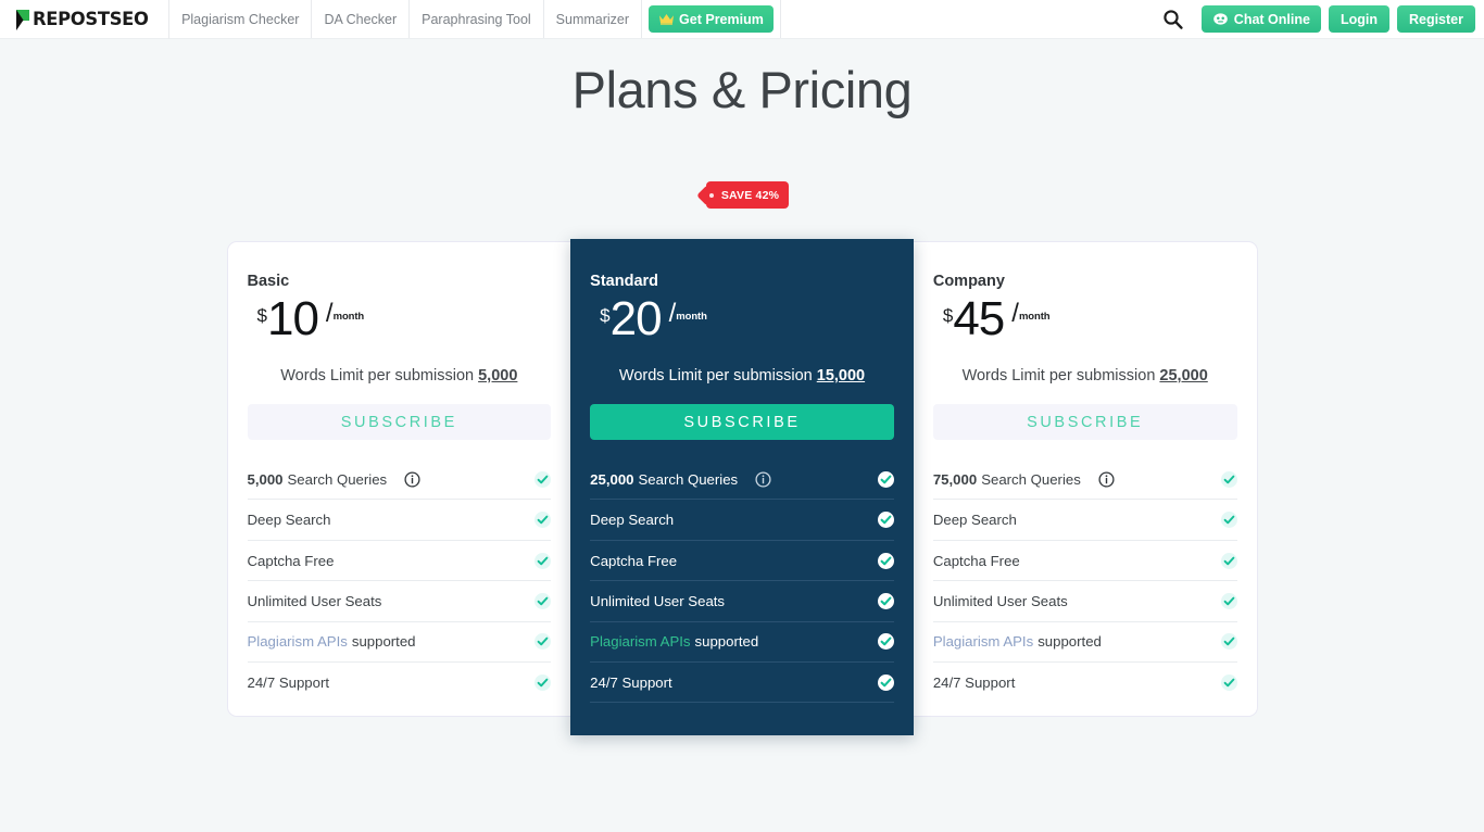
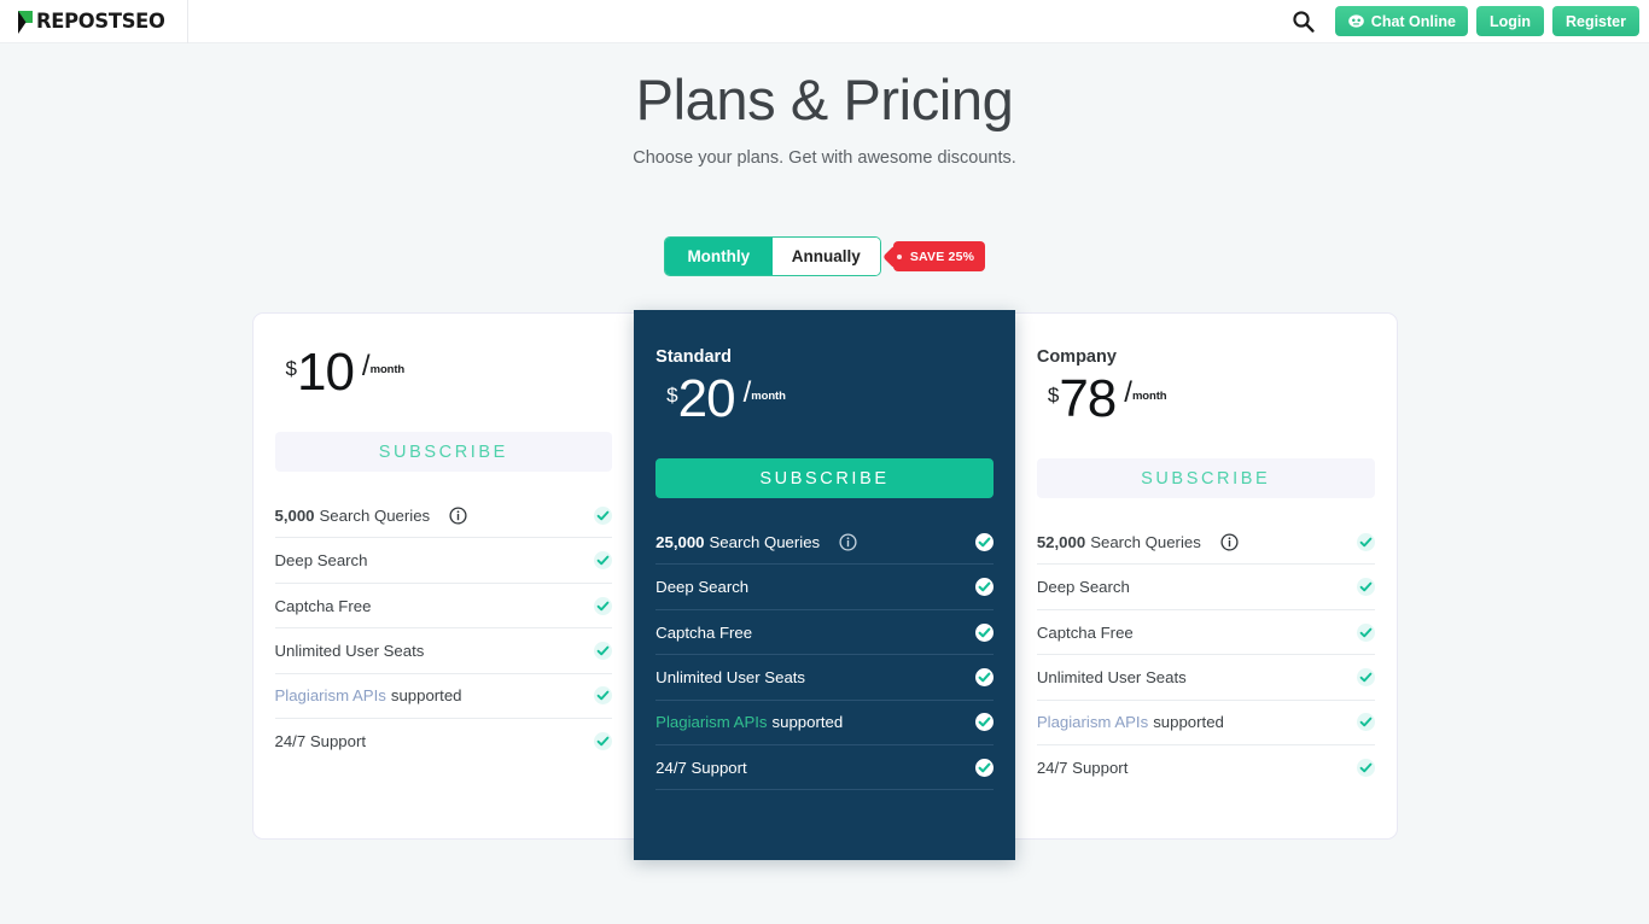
  REPOSTSEO
- Plagiarism Checker
- DA Checker
- Paraphrasing Tool
- Summarizer
- Get Premium
  Chat Online
  Login
  Register
  Plans & Pricing
+ Choose your plans. Get with awesome discounts.
+ Monthly
+ Annually
- SAVE 42%
+ SAVE 25%
- Basic
  $
  10
  /month
- Words Limit per submission 5,000
  SUBSCRIBE
  5,000
  Search Queries
  Deep Search
  Captcha Free
  Unlimited User Seats
  Plagiarism APIs
  supported
  24/7 Support
  Standard
  $
  20
  /month
- Words Limit per submission 15,000
  SUBSCRIBE
  25,000
  Search Queries
  Deep Search
  Captcha Free
  Unlimited User Seats
  Plagiarism APIs
  supported
  24/7 Support
  Company
  $
- 45
+ 78
  /month
- Words Limit per submission 25,000
  SUBSCRIBE
- 75,000
+ 52,000
  Search Queries
  Deep Search
  Captcha Free
  Unlimited User Seats
  Plagiarism APIs
  supported
  24/7 Support
